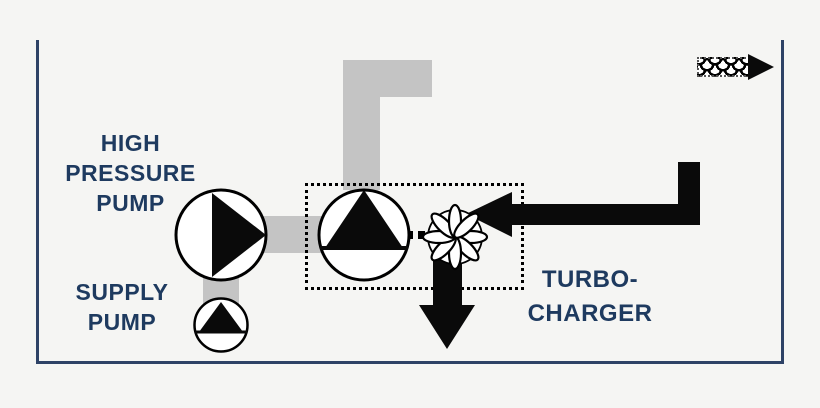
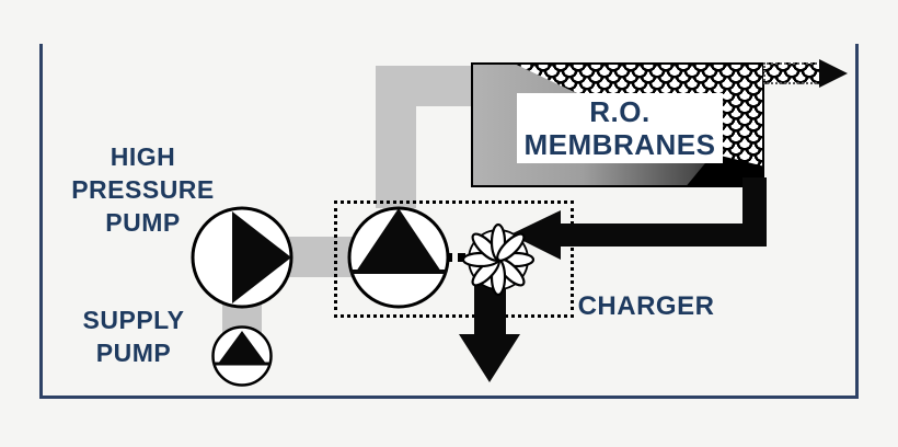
+ R.O.
+ MEMBRANES
  HIGH
  PRESSURE
  PUMP
  SUPPLY
  PUMP
- TURBO-
  CHARGER
